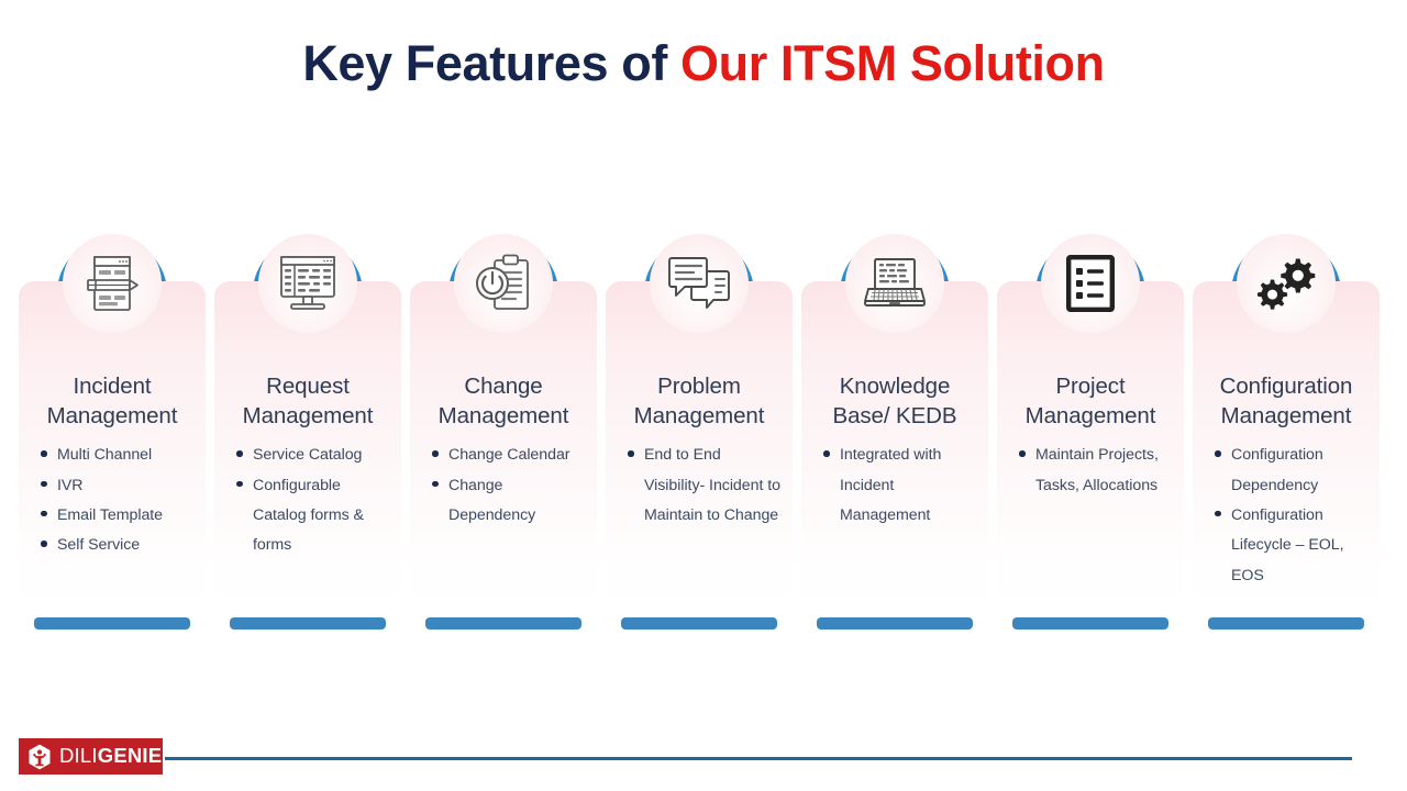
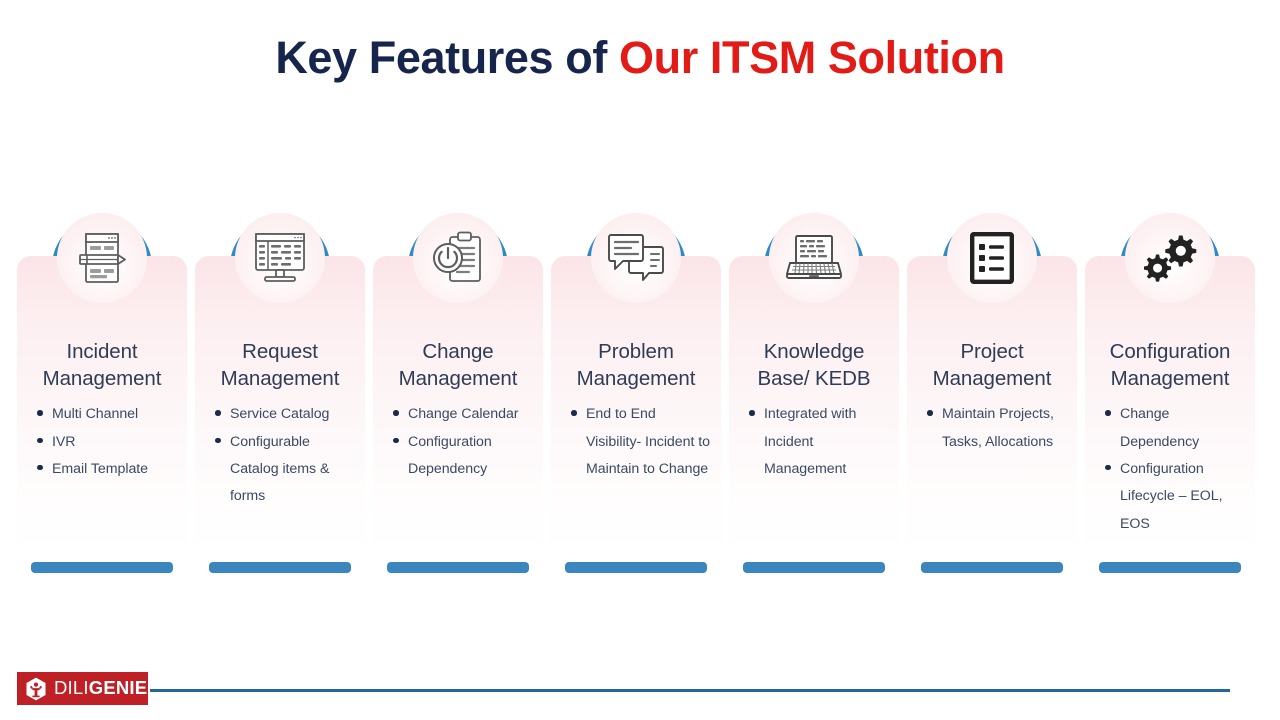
  Key Features of Our ITSM Solution
  Incident
  Management
  Multi Channel
  IVR
  Email Template
- Self Service
  Request
  Management
  Service Catalog
- Configurable Catalog forms & forms
+ Configurable Catalog items & forms
  Change
  Management
  Change Calendar
- Change Dependency
+ Configuration Dependency
  Problem
  Management
  End to End Visibility- Incident to Maintain to Change
  Knowledge
  Base/ KEDB
  Integrated with Incident Management
  Project
  Management
  Maintain Projects, Tasks, Allocations
  Configuration
  Management
- Configuration Dependency
+ Change Dependency
  Configuration Lifecycle – EOL, EOS
  DILIGENIE
